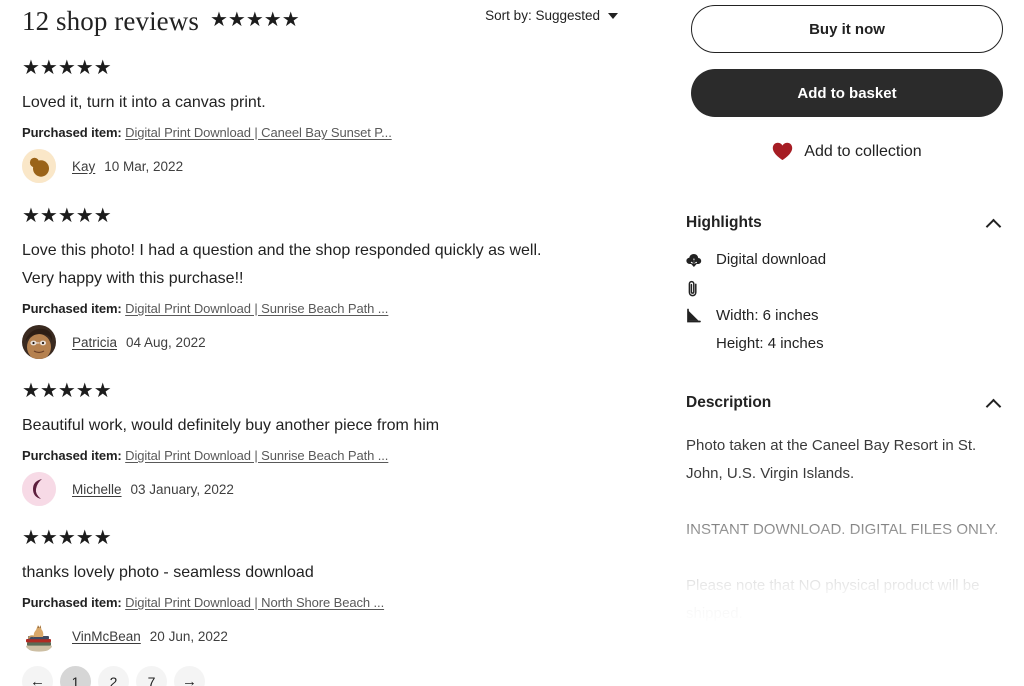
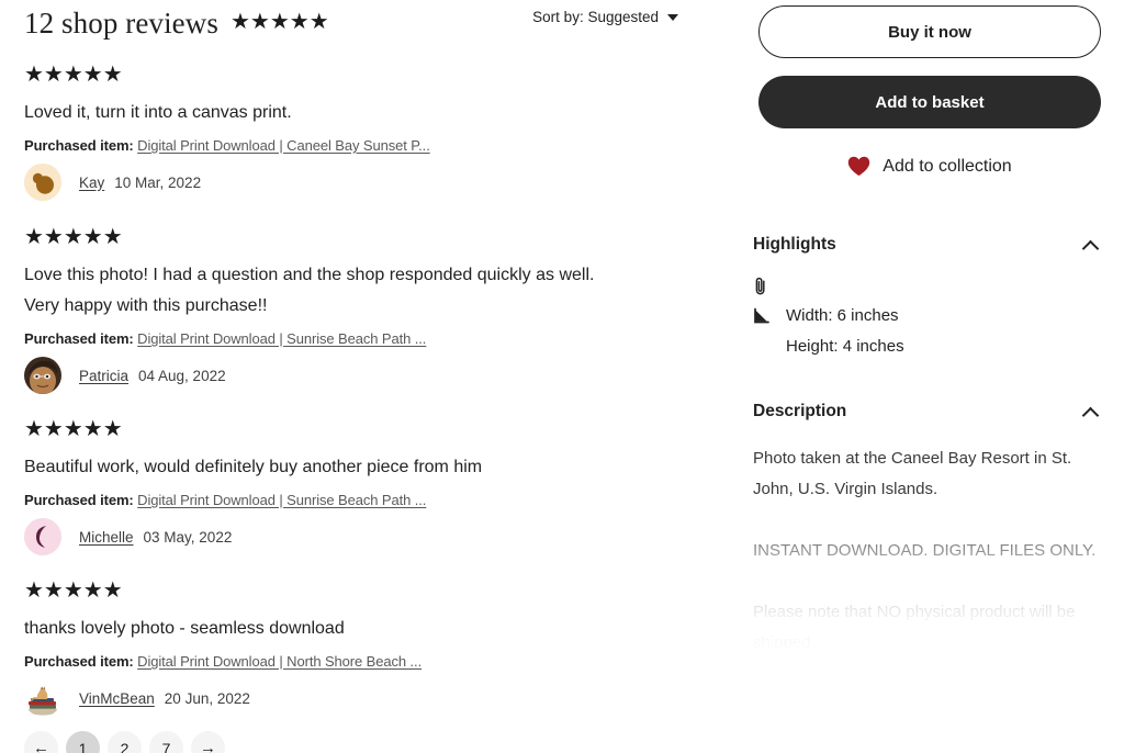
  12 shop reviews
  ★★★★★
  Sort by: Suggested
  ★★★★★
  Loved it, turn it into a canvas print.
  Purchased item: Digital Print Download | Caneel Bay Sunset P...
  Kay
  10 Mar, 2022
  ★★★★★
  Love this photo! I had a question and the shop responded quickly as well. Very happy with this purchase!!
  Purchased item: Digital Print Download | Sunrise Beach Path ...
  Patricia
  04 Aug, 2022
  ★★★★★
  Beautiful work, would definitely buy another piece from him
  Purchased item: Digital Print Download | Sunrise Beach Path ...
  Michelle
- 03 January, 2022
+ 03 May, 2022
  ★★★★★
  thanks lovely photo - seamless download
  Purchased item: Digital Print Download | North Shore Beach ...
  VinMcBean
  20 Jun, 2022
  ←
  1
  2
  7
  →
  Buy it now
  Add to basket
  Add to collection
  Highlights
- Digital download
  Width: 6 inches
  Height: 4 inches
  Description
  Photo taken at the Caneel Bay Resort in St. John, U.S. Virgin Islands.
